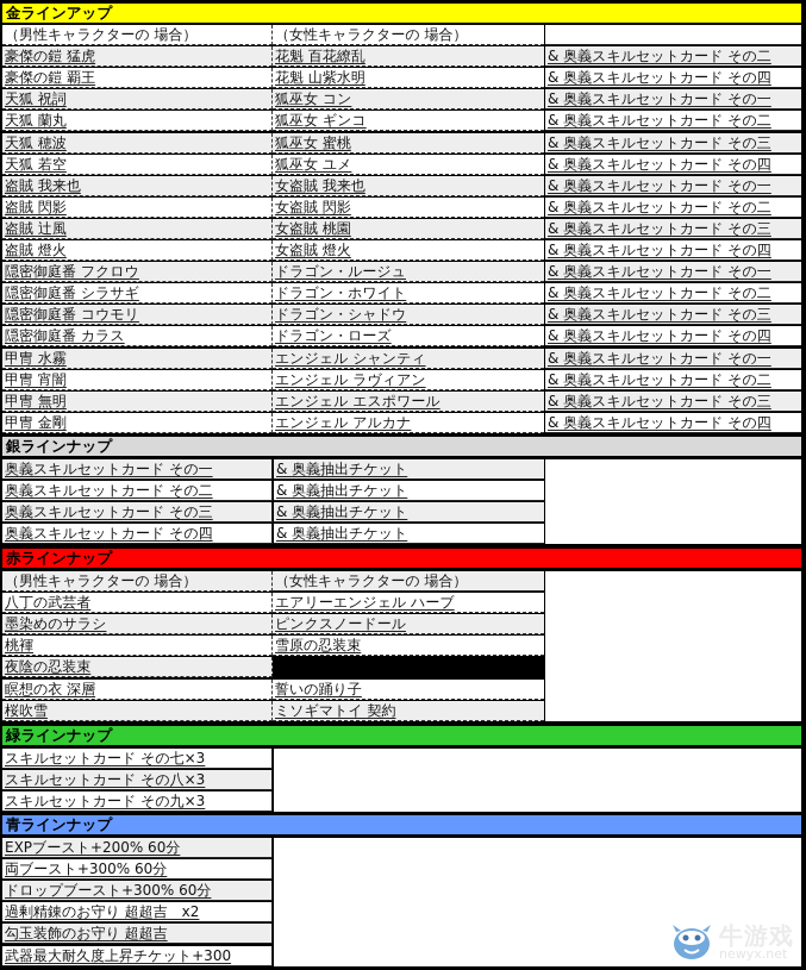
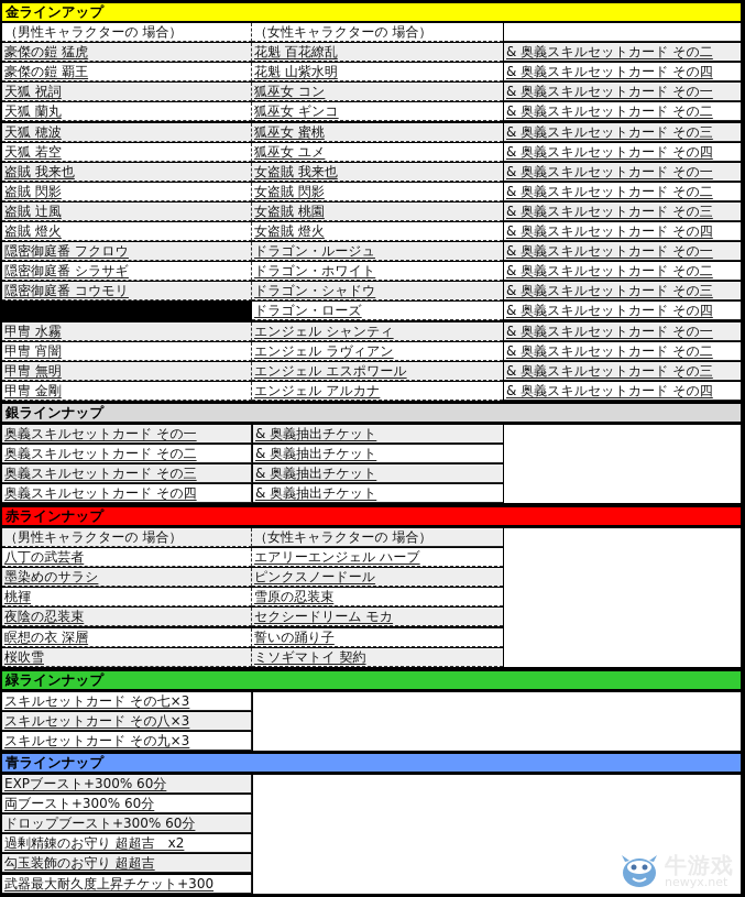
  金ラインアップ
  銀ラインナップ
  赤ラインナップ
  緑ラインナップ
  青ラインナップ
  （男性キャラクターの 場合）
  （女性キャラクターの 場合）
  豪傑の鎧 猛虎
  花魁 百花繚乱
  & 奥義スキルセットカード その二
  豪傑の鎧 覇王
  花魁 山紫水明
  & 奥義スキルセットカード その四
  天狐 祝詞
  狐巫女 コン
  & 奥義スキルセットカード その一
  天狐 蘭丸
  狐巫女 ギンコ
  & 奥義スキルセットカード その二
  天狐 穂波
  狐巫女 蜜桃
  & 奥義スキルセットカード その三
  天狐 若空
  狐巫女 ユメ
  & 奥義スキルセットカード その四
  盗賊 我来也
  女盗賊 我来也
  & 奥義スキルセットカード その一
  盗賊 閃影
  女盗賊 閃影
  & 奥義スキルセットカード その二
  盗賊 辻風
  女盗賊 桃園
  & 奥義スキルセットカード その三
  盗賊 燈火
  女盗賊 燈火
  & 奥義スキルセットカード その四
  隠密御庭番 フクロウ
  ドラゴン・ルージュ
  & 奥義スキルセットカード その一
  隠密御庭番 シラサギ
  ドラゴン・ホワイト
  & 奥義スキルセットカード その二
  隠密御庭番 コウモリ
  ドラゴン・シャドウ
  & 奥義スキルセットカード その三
- 隠密御庭番 カラス
  ドラゴン・ローズ
  & 奥義スキルセットカード その四
  甲冑 水霧
  エンジェル シャンティ
  & 奥義スキルセットカード その一
  甲冑 宵闇
  エンジェル ラヴィアン
  & 奥義スキルセットカード その二
  甲冑 無明
  エンジェル エスポワール
  & 奥義スキルセットカード その三
  甲冑 金剛
  エンジェル アルカナ
  & 奥義スキルセットカード その四
  奥義スキルセットカード その一
  & 奥義抽出チケット
  奥義スキルセットカード その二
  & 奥義抽出チケット
  奥義スキルセットカード その三
  & 奥義抽出チケット
  奥義スキルセットカード その四
  & 奥義抽出チケット
  （男性キャラクターの 場合）
  （女性キャラクターの 場合）
  八丁の武芸者
  エアリーエンジェル ハーブ
  墨染めのサラシ
  ピンクスノードール
  桃褌
  雪原の忍装束
  夜陰の忍装束
+ セクシードリーム モカ
  瞑想の衣 深層
  誓いの踊り子
  桜吹雪
  ミソギマトイ 契約
  スキルセットカード その七×3
  スキルセットカード その八×3
  スキルセットカード その九×3
- EXPブースト+200% 60分
+ EXPブースト+300% 60分
  両ブースト+300% 60分
  ドロップブースト+300% 60分
  過剰精錬のお守り 超超吉 x2
  勾玉装飾のお守り 超超吉
  武器最大耐久度上昇チケット+300
  牛游戏
  newyx.net
